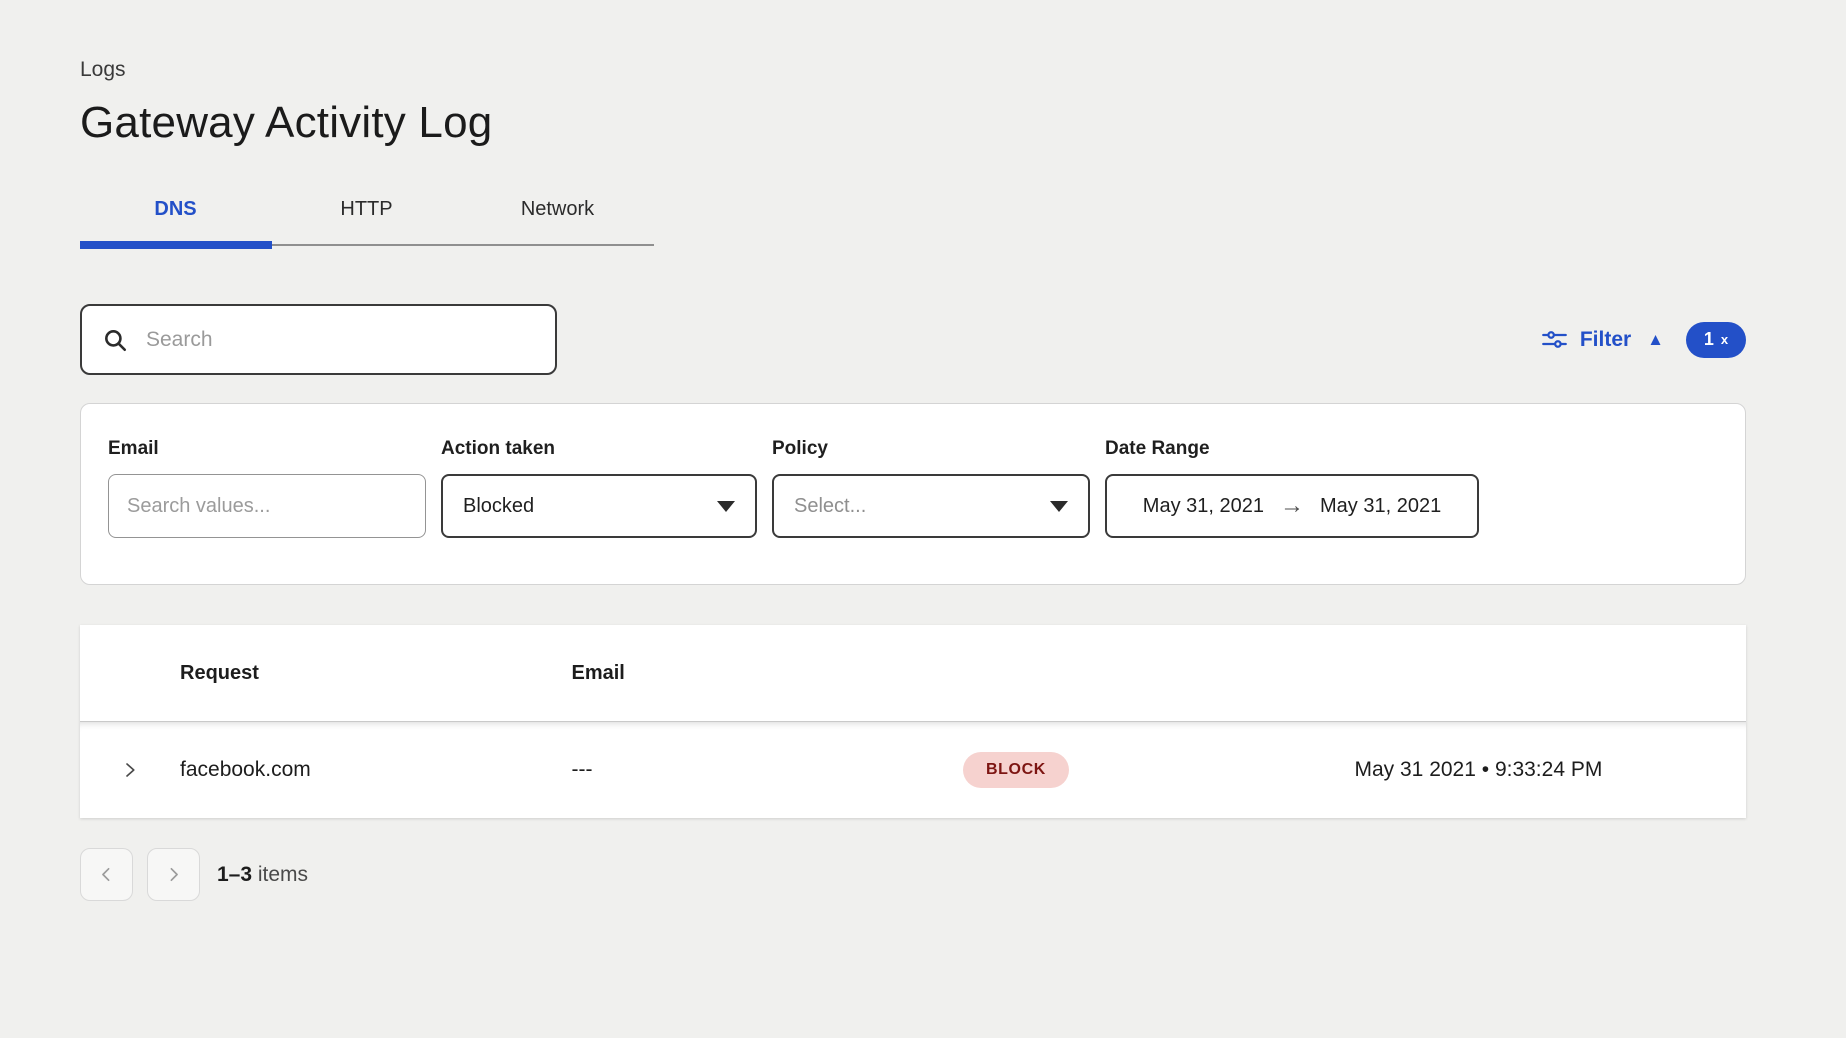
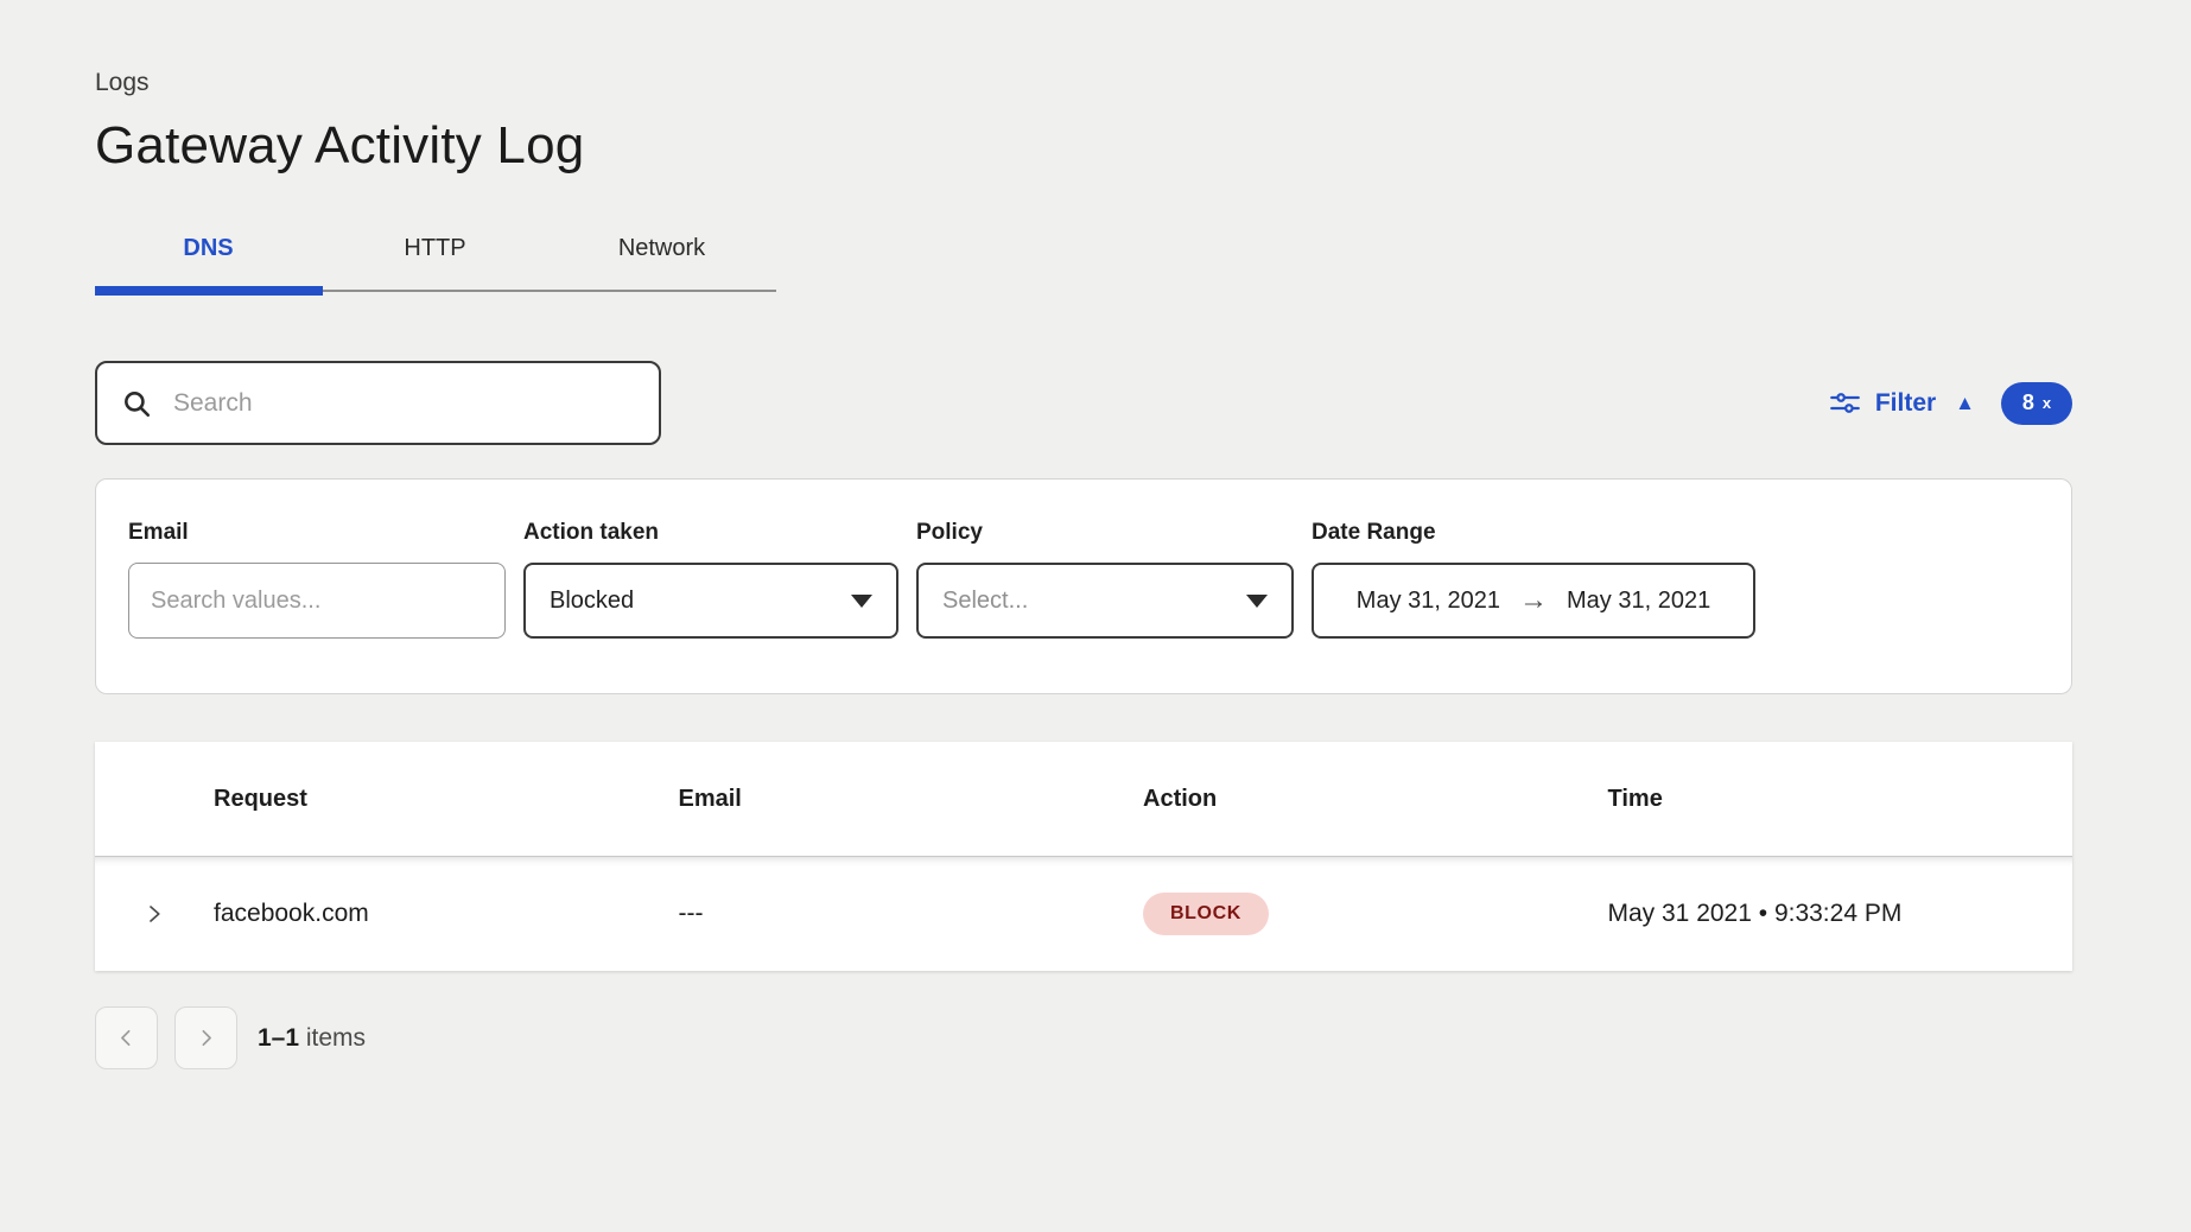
  Logs
  Gateway Activity Log
  DNS
  HTTP
  Network
  Search
  Filter
  ▲
- 1
+ 8
  x
  Email
  Search values...
  Action taken
  Blocked
  Policy
  Select...
  Date Range
  May 31, 2021
  →
  May 31, 2021
  Request
  Email
+ Action
+ Time
  facebook.com
  ---
  BLOCK
  May 31 2021 • 9:33:24 PM
- 1–3 items
+ 1–1 items
